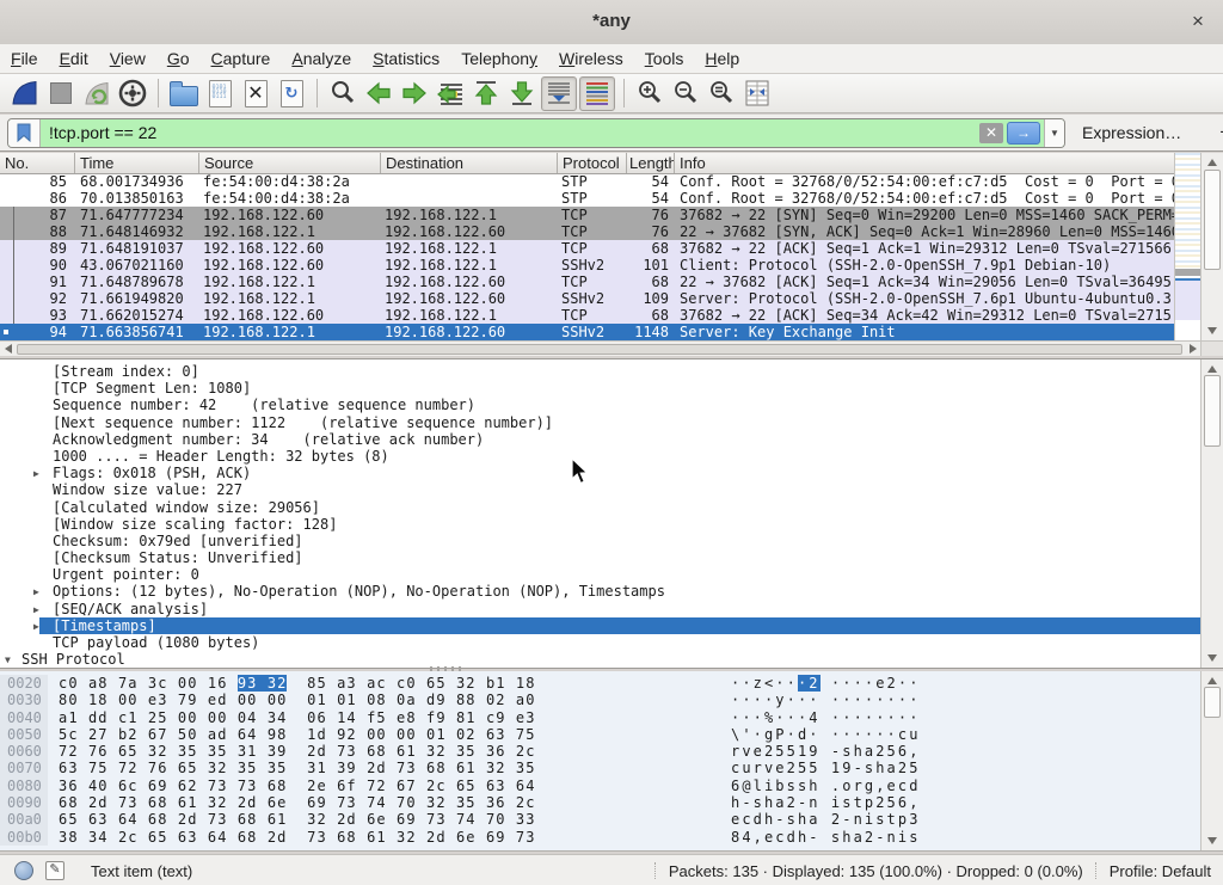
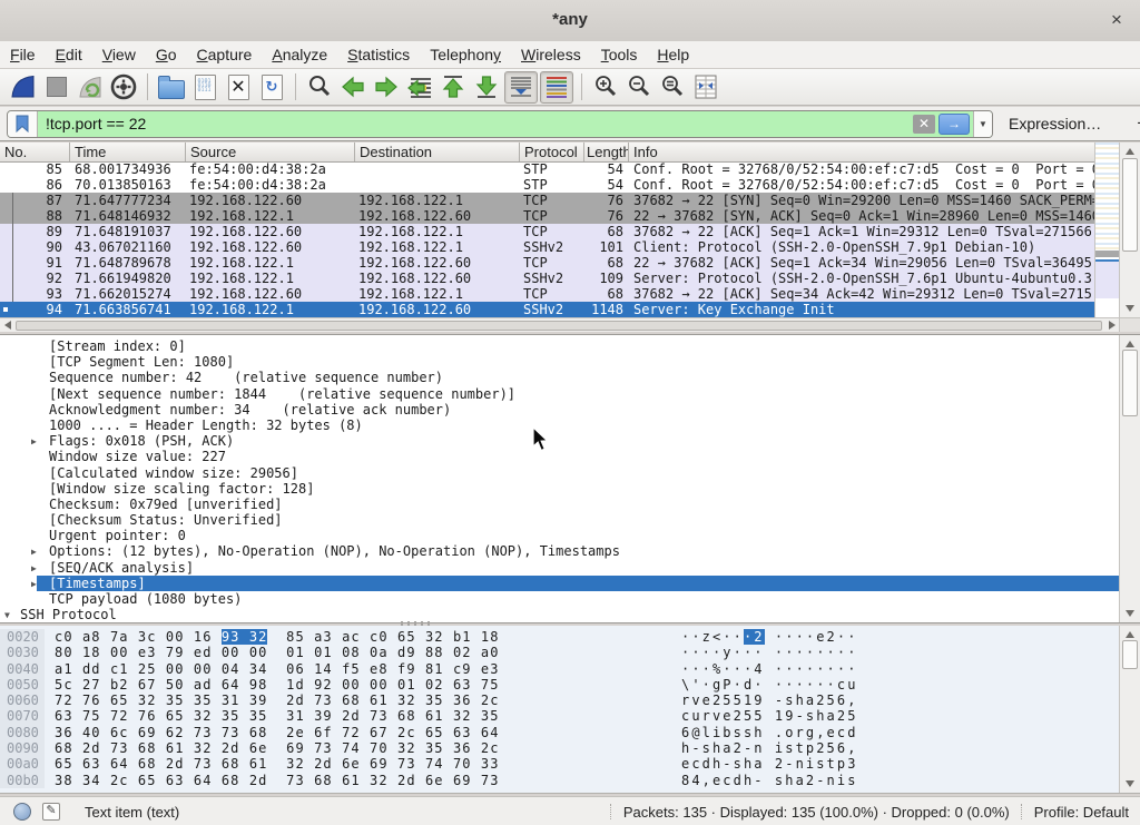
  *any
  ×
  File
  Edit
  View
  Go
  Capture
  Analyze
  Statistics
  Telephony
  Wireless
  Tools
  Help
  ✕
  ↻
  !tcp.port == 22
  ✕
  →
  ▼
  Expression…
  No.
  Time
  Source
  Destination
  Protocol
  Length
  Info
  85
  68.001734936
  fe:54:00:d4:38:2a
  STP
  54
  Conf. Root = 32768/0/52:54:00:ef:c7:d5 Cost = 0 Port =
  86
  70.013850163
  fe:54:00:d4:38:2a
  STP
  54
  Conf. Root = 32768/0/52:54:00:ef:c7:d5 Cost = 0 Port =
  87
  71.647777234
  192.168.122.60
  192.168.122.1
  TCP
  76
  37682 → 22 [SYN] Seq=0 Win=29200 Len=0 MSS=1460 SACK_PERM
  88
  71.648146932
  192.168.122.1
  192.168.122.60
  TCP
  76
  22 → 37682 [SYN, ACK] Seq=0 Ack=1 Win=28960 Len=0 MSS=146
  89
  71.648191037
  192.168.122.60
  192.168.122.1
  TCP
  68
  37682 → 22 [ACK] Seq=1 Ack=1 Win=29312 Len=0 TSval=271566
  90
  43.067021160
  192.168.122.60
  192.168.122.1
  SSHv2
  101
  Client: Protocol (SSH-2.0-OpenSSH_7.9p1 Debian-10)
  91
  71.648789678
  192.168.122.1
  192.168.122.60
  TCP
  68
  22 → 37682 [ACK] Seq=1 Ack=34 Win=29056 Len=0 TSval=36495
  92
  71.661949820
  192.168.122.1
  192.168.122.60
  SSHv2
  109
  Server: Protocol (SSH-2.0-OpenSSH_7.6p1 Ubuntu-4ubuntu0.3
  93
  71.662015274
  192.168.122.60
  192.168.122.1
  TCP
  68
  37682 → 22 [ACK] Seq=34 Ack=42 Win=29312 Len=0 TSval=2715
  94
  71.663856741
  192.168.122.1
  192.168.122.60
  SSHv2
  1148
  Server: Key Exchange Init
  [Stream index: 0]
  [TCP Segment Len: 1080]
  Sequence number: 42 (relative sequence number)
- [Next sequence number: 1122 (relative sequence number)]
+ [Next sequence number: 1844 (relative sequence number)]
  Acknowledgment number: 34 (relative ack number)
  1000 .... = Header Length: 32 bytes (8)
  ▶
  Flags: 0x018 (PSH, ACK)
  Window size value: 227
  [Calculated window size: 29056]
  [Window size scaling factor: 128]
  Checksum: 0x79ed [unverified]
  [Checksum Status: Unverified]
  Urgent pointer: 0
  ▶
  Options: (12 bytes), No-Operation (NOP), No-Operation (NOP), Timestamps
  ▶
  [SEQ/ACK analysis]
  ▶
  [Timestamps]
  TCP payload (1080 bytes)
  ▼
  SSH Protocol
  0020
  c0 a8 7a 3c 00 16 93 32 85 a3 ac c0 65 32 b1 18
  ··z<···2 ····e2··
  0030
  80 18 00 e3 79 ed 00 00 01 01 08 0a d9 88 02 a0
  ····y··· ········
  0040
  a1 dd c1 25 00 00 04 34 06 14 f5 e8 f9 81 c9 e3
  ···%···4 ········
  0050
  5c 27 b2 67 50 ad 64 98 1d 92 00 00 01 02 63 75
  \'·gP·d· ······cu
  0060
  72 76 65 32 35 35 31 39 2d 73 68 61 32 35 36 2c
  rve25519 -sha256,
  0070
  63 75 72 76 65 32 35 35 31 39 2d 73 68 61 32 35
  curve255 19-sha25
  0080
  36 40 6c 69 62 73 73 68 2e 6f 72 67 2c 65 63 64
  6@libssh .org,ecd
  0090
  68 2d 73 68 61 32 2d 6e 69 73 74 70 32 35 36 2c
  h-sha2-n istp256,
  00a0
  65 63 64 68 2d 73 68 61 32 2d 6e 69 73 74 70 33
  ecdh-sha 2-nistp3
  00b0
  38 34 2c 65 63 64 68 2d 73 68 61 32 2d 6e 69 73
  84,ecdh- sha2-nis
  ✎
  Text item (text)
  Packets: 135 · Displayed: 135 (100.0%) · Dropped: 0 (0.0%)
  Profile: Default
